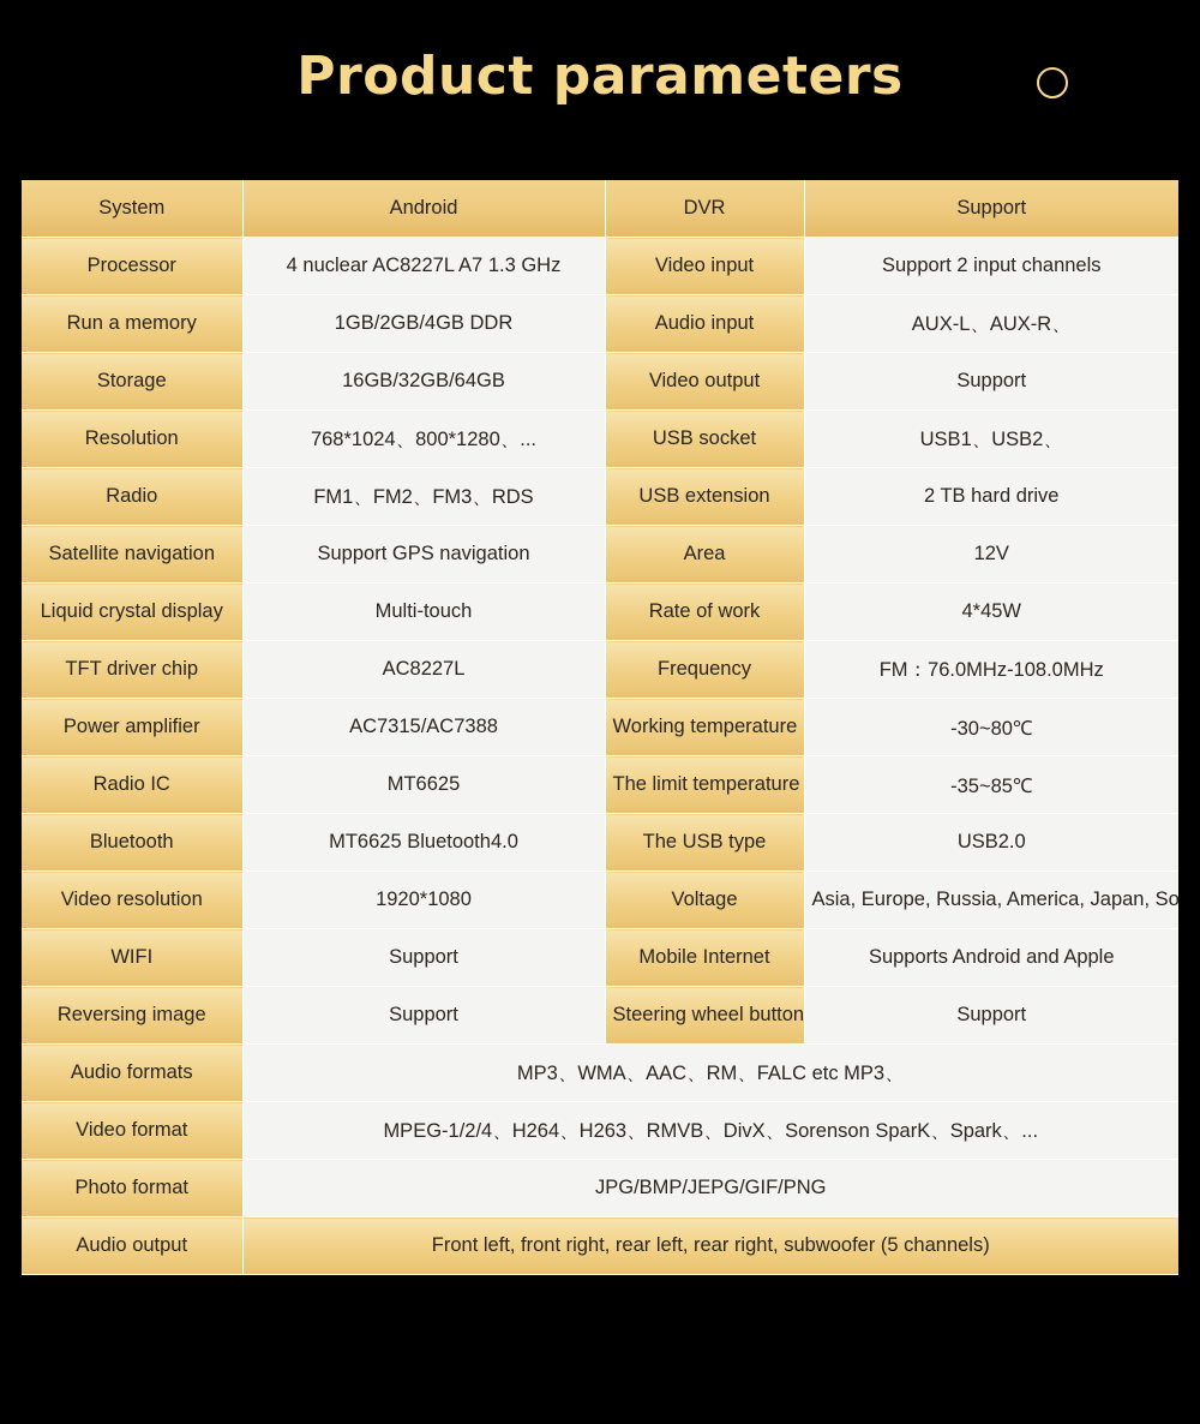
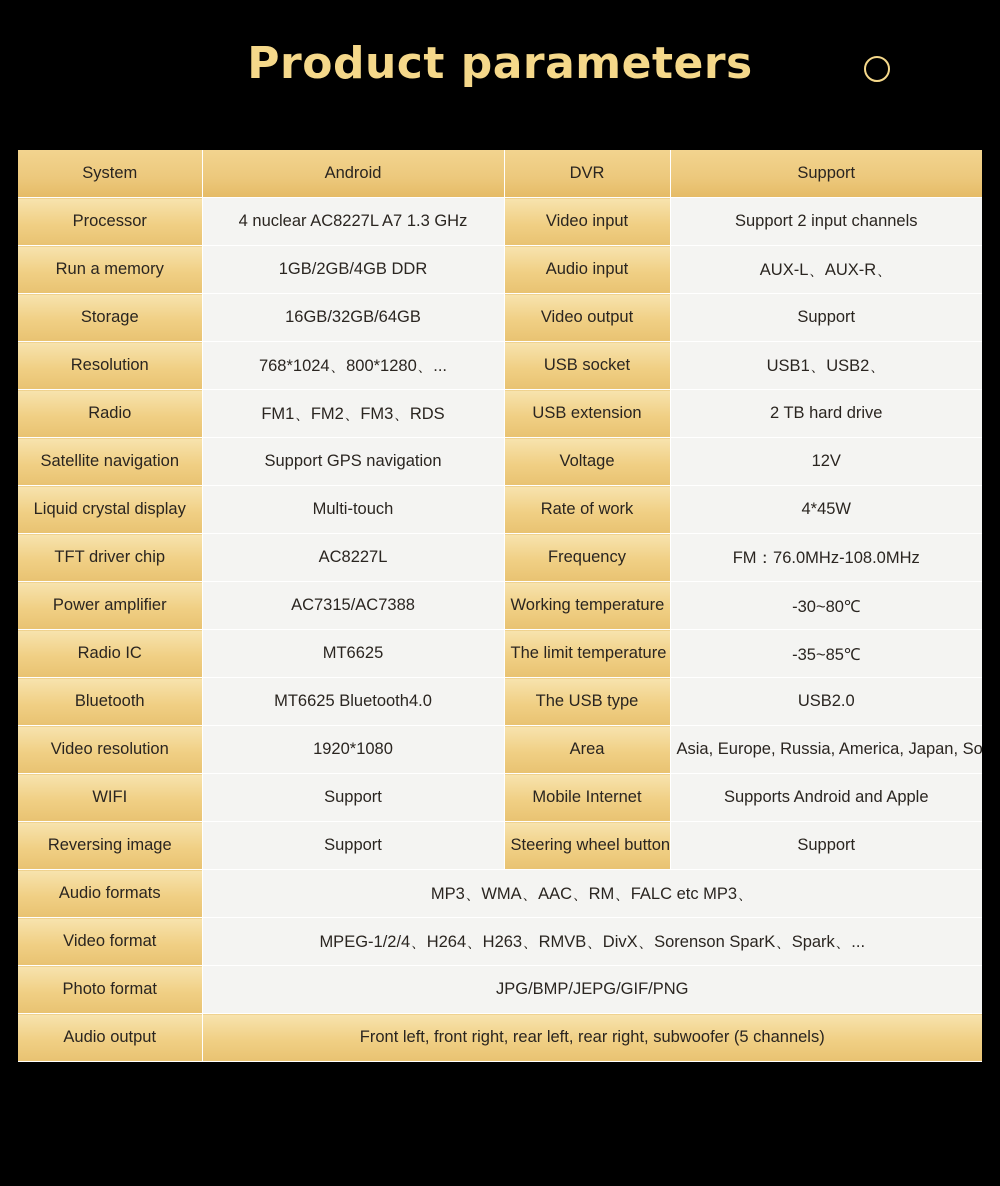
  Product parameters
  System	Android	DVR	Support
  Processor	4 nuclear AC8227L A7 1.3 GHz	Video input	Support 2 input channels
  Run a memory	1GB/2GB/4GB DDR	Audio input	AUX-L、AUX-R、
  Storage	16GB/32GB/64GB	Video output	Support
  Resolution	768*1024、800*1280、...	USB socket	USB1、USB2、
  Radio	FM1、FM2、FM3、RDS	USB extension	2 TB hard drive
- Satellite navigation	Support GPS navigation	Area	12V
+ Satellite navigation	Support GPS navigation	Voltage	12V
  Liquid crystal display	Multi-touch	Rate of work	4*45W
  TFT driver chip	AC8227L	Frequency	FM：76.0MHz-108.0MHz
  Power amplifier	AC7315/AC7388	Working temperature	-30~80℃
  Radio IC	MT6625	The limit temperature	-35~85℃
  Bluetooth	MT6625 Bluetooth4.0	The USB type	USB2.0
- Video resolution	1920*1080	Voltage	Asia, Europe, Russia, America, Japan, So
+ Video resolution	1920*1080	Area	Asia, Europe, Russia, America, Japan, So
  WIFI	Support	Mobile Internet	Supports Android and Apple
  Reversing image	Support	Steering wheel button	Support
  Audio formats	MP3、WMA、AAC、RM、FALC etc MP3、
  Video format	MPEG-1/2/4、H264、H263、RMVB、DivX、Sorenson SparK、Spark、...
  Photo format	JPG/BMP/JEPG/GIF/PNG
  Audio output	Front left, front right, rear left, rear right, subwoofer (5 channels)
